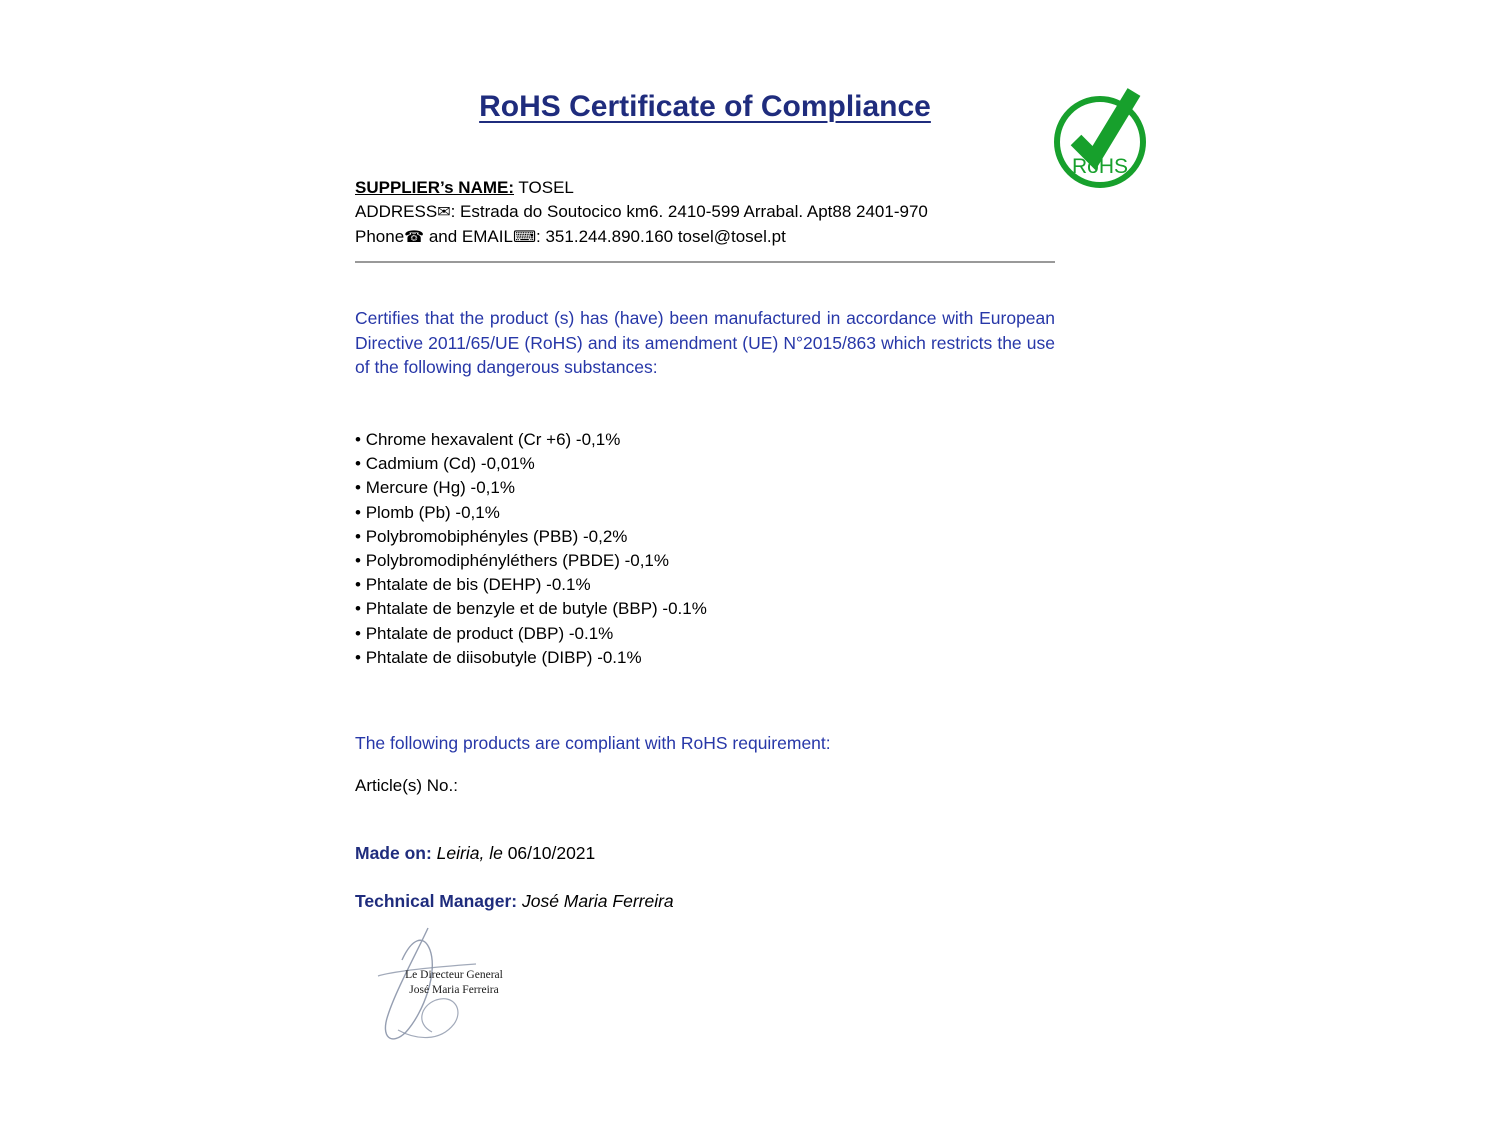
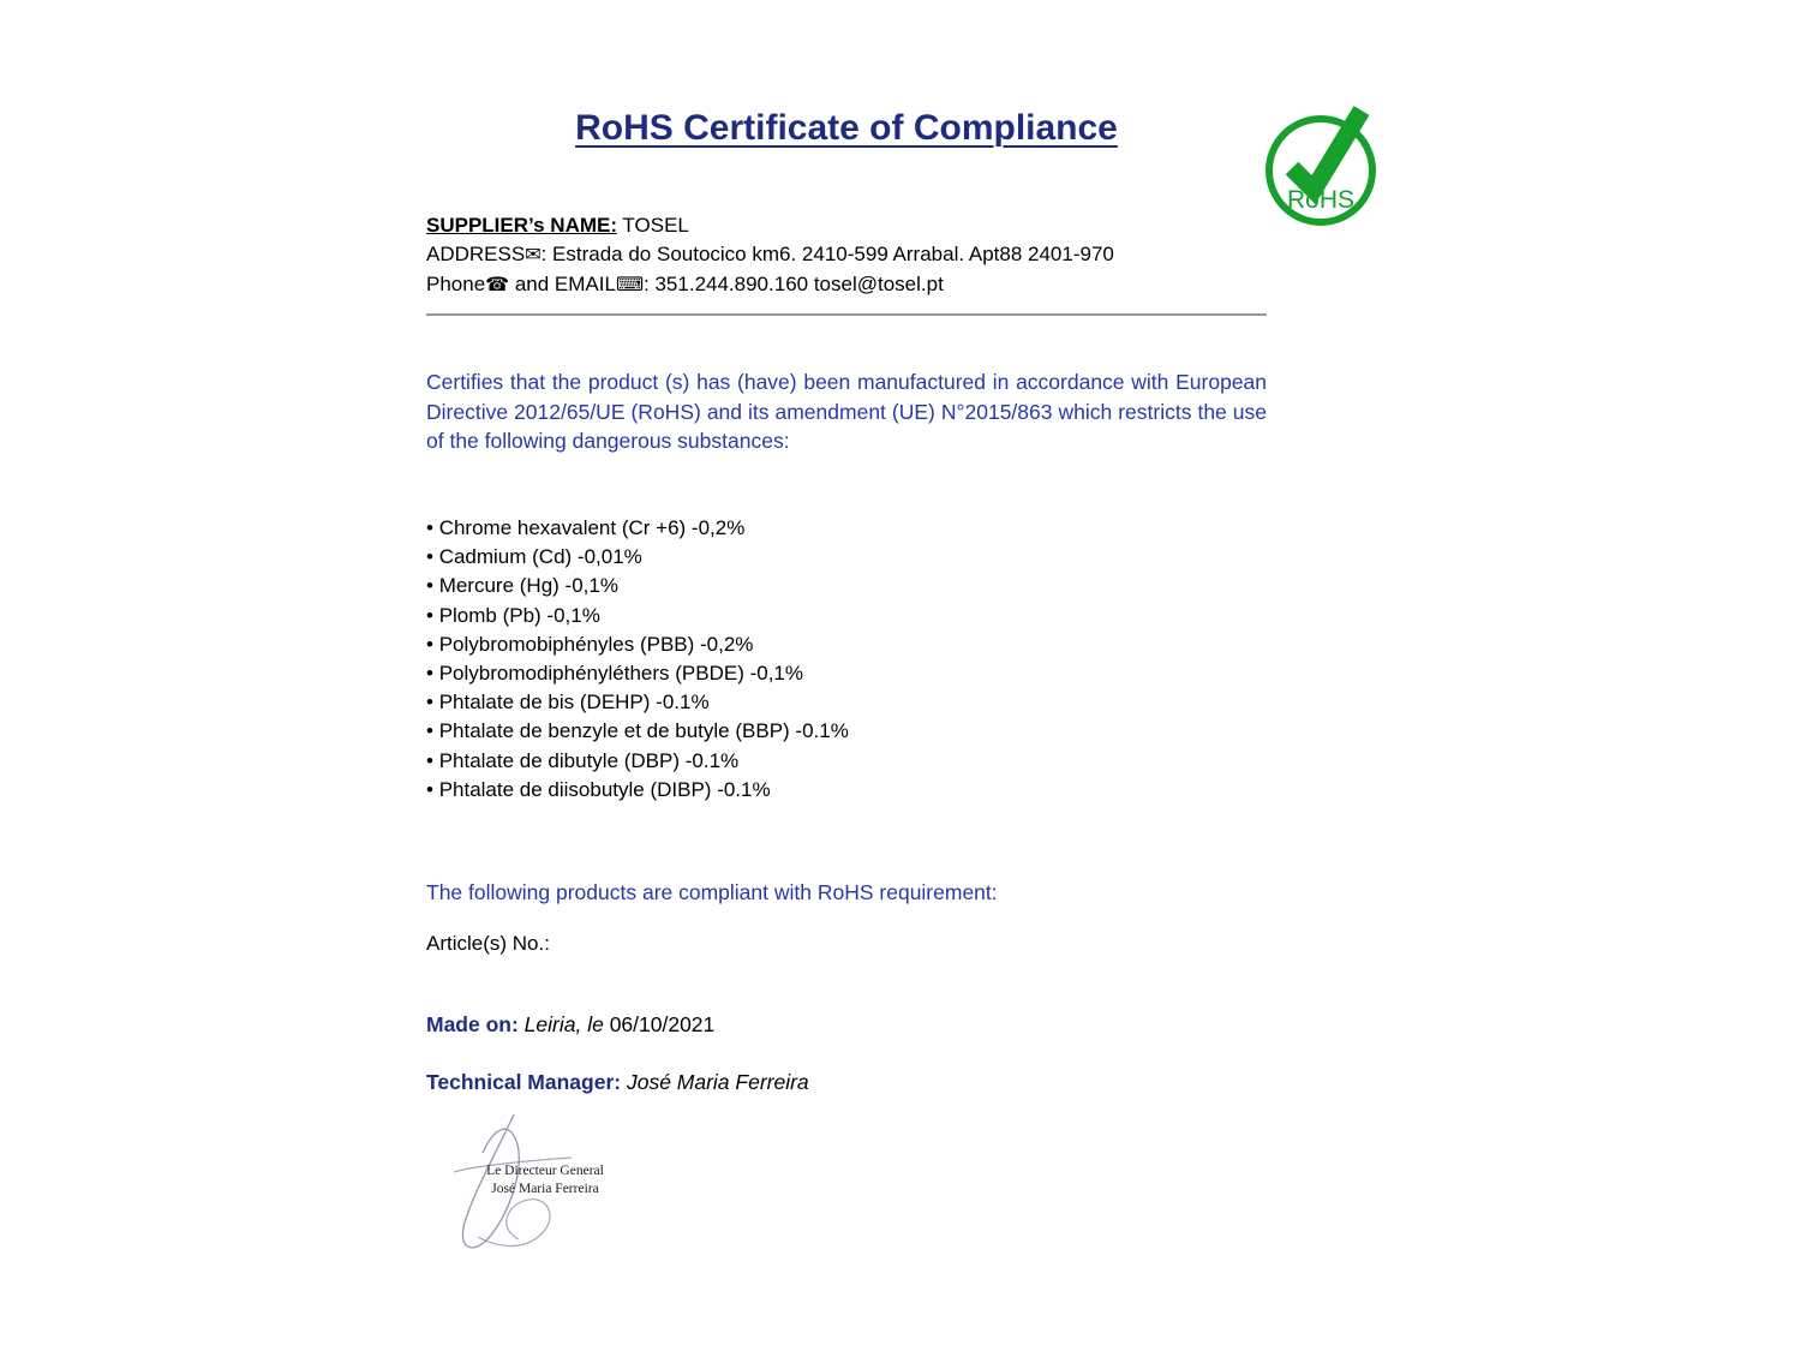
  RoHS Certificate of Compliance
  RoHS
  SUPPLIER’s NAME: TOSEL
  ADDRESS✉: Estrada do Soutocico km6. 2410-599 Arrabal. Apt88 2401-970
  Phone☎ and EMAIL⌨: 351.244.890.160 tosel@tosel.pt
- Certifies that the product (s) has (have) been manufactured in accordance with European Directive 2011/65/UE (RoHS) and its amendment (UE) N°2015/863 which restricts the use of the following dangerous substances:
+ Certifies that the product (s) has (have) been manufactured in accordance with European Directive 2012/65/UE (RoHS) and its amendment (UE) N°2015/863 which restricts the use of the following dangerous substances:
- Chrome hexavalent (Cr +6) -0,1%
+ Chrome hexavalent (Cr +6) -0,2%
  Cadmium (Cd) -0,01%
  Mercure (Hg) -0,1%
  Plomb (Pb) -0,1%
  Polybromobiphényles (PBB) -0,2%
  Polybromodiphényléthers (PBDE) -0,1%
  Phtalate de bis (DEHP) -0.1%
  Phtalate de benzyle et de butyle (BBP) -0.1%
- Phtalate de product (DBP) -0.1%
+ Phtalate de dibutyle (DBP) -0.1%
  Phtalate de diisobutyle (DIBP) -0.1%
  The following products are compliant with RoHS requirement:
  Article(s) No.:
  Made on: Leiria, le 06/10/2021
  Technical Manager: José Maria Ferreira
  Le Directeur General
  José Maria Ferreira
